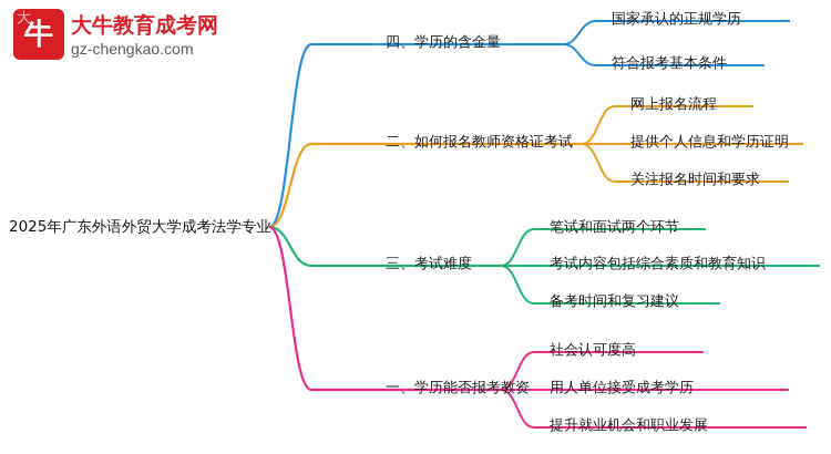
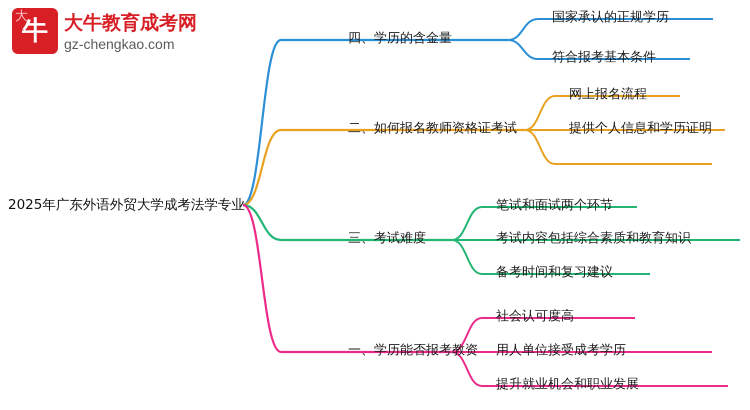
  大
  牛
  大牛教育成考网
  gz-chengkao.com
  2025年广东外语外贸大学成考法学专业
  四、学历的含金量
  国家承认的正规学历
  符合报考基本条件
  二、如何报名教师资格证考试
  网上报名流程
  提供个人信息和学历证明
- 关注报名时间和要求
  三、考试难度
  笔试和面试两个环节
  考试内容包括综合素质和教育知识
  备考时间和复习建议
  一、学历能否报考教资
  社会认可度高
  用人单位接受成考学历
  提升就业机会和职业发展
